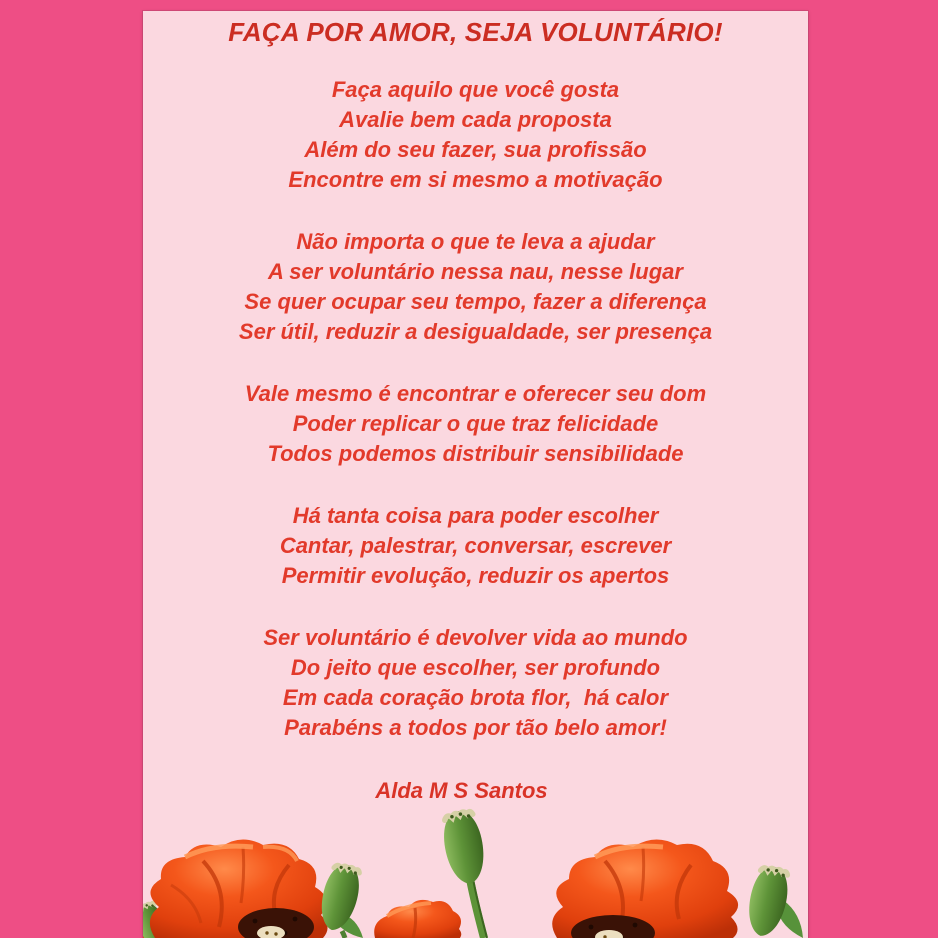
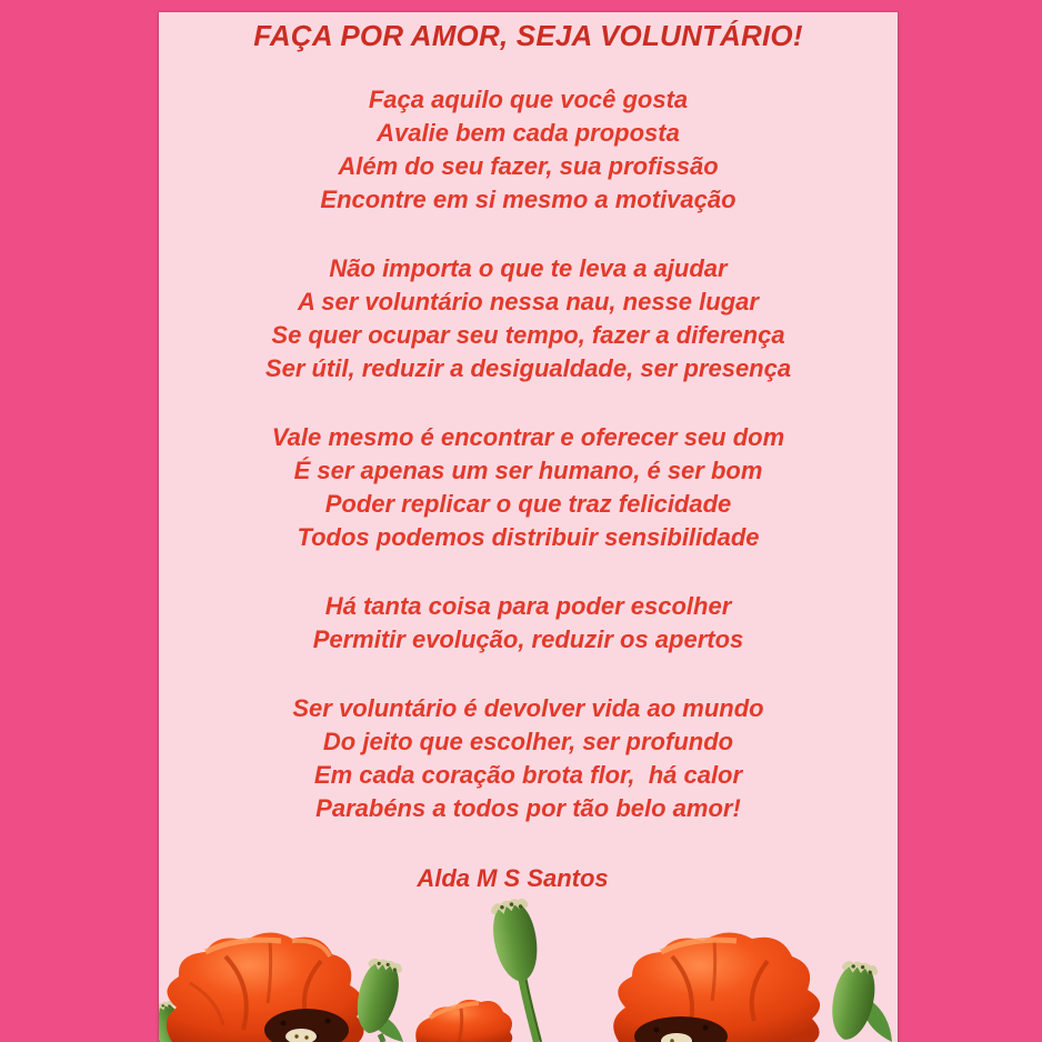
  FAÇA POR AMOR, SEJA VOLUNTÁRIO!
  Faça aquilo que você gosta
  Avalie bem cada proposta
  Além do seu fazer, sua profissão
  Encontre em si mesmo a motivação
  Não importa o que te leva a ajudar
  A ser voluntário nessa nau, nesse lugar
  Se quer ocupar seu tempo, fazer a diferença
  Ser útil, reduzir a desigualdade, ser presença
  Vale mesmo é encontrar e oferecer seu dom
+ É ser apenas um ser humano, é ser bom
  Poder replicar o que traz felicidade
  Todos podemos distribuir sensibilidade
  Há tanta coisa para poder escolher
- Cantar, palestrar, conversar, escrever
  Permitir evolução, reduzir os apertos
  Ser voluntário é devolver vida ao mundo
  Do jeito que escolher, ser profundo
  Em cada coração brota flor, há calor
  Parabéns a todos por tão belo amor!
  Alda M S Santos
